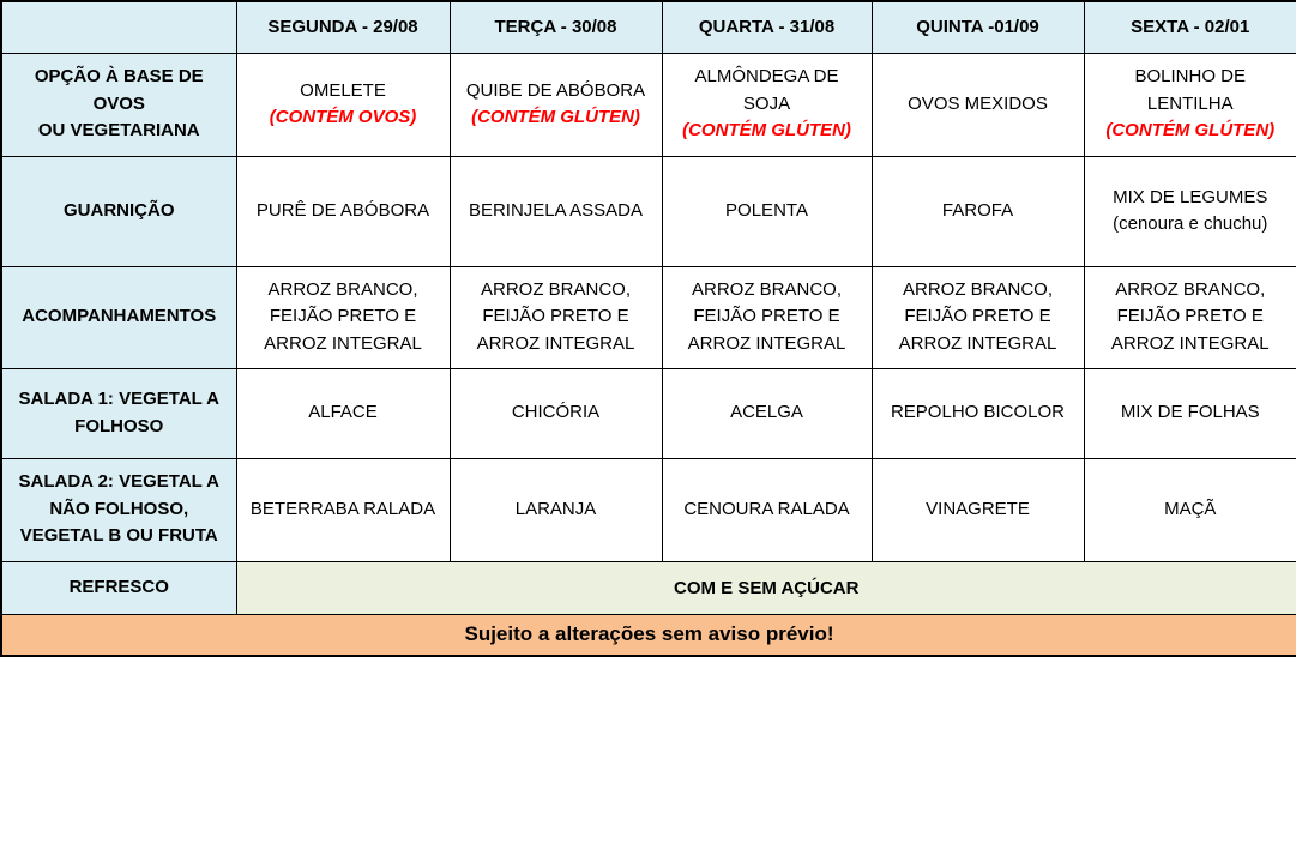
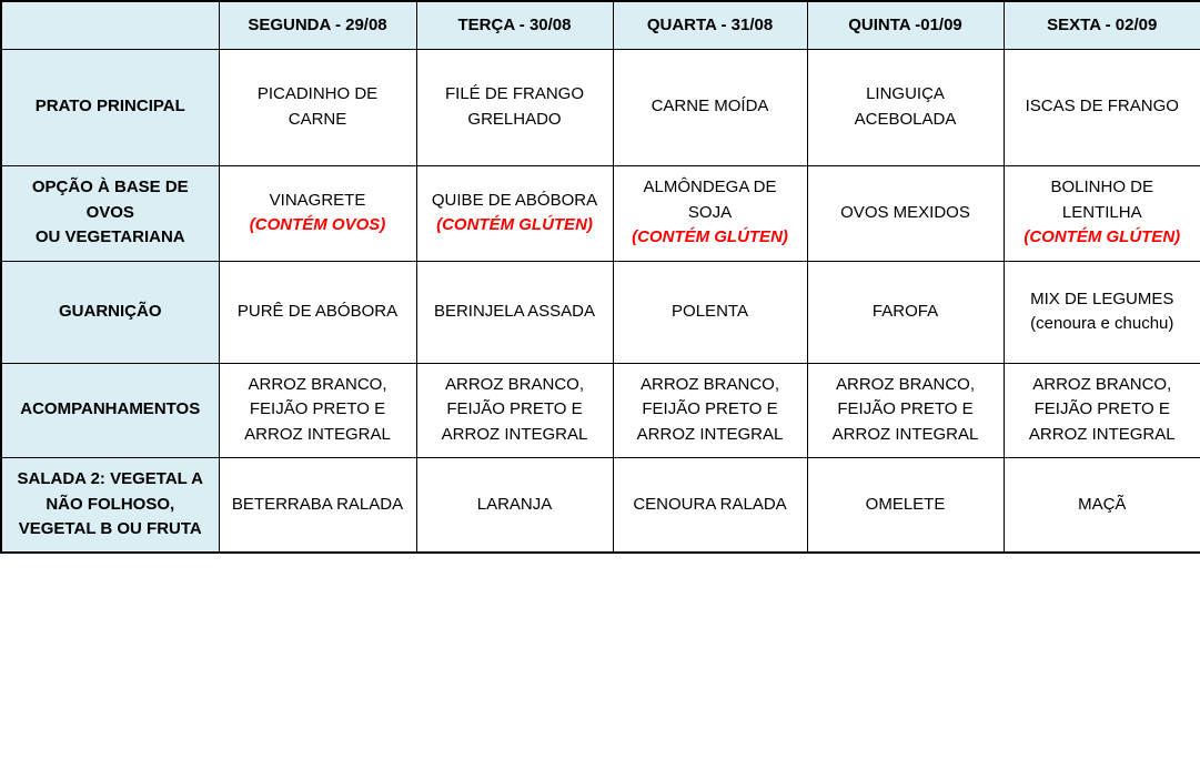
- 	SEGUNDA - 29/08	TERÇA - 30/08	QUARTA - 31/08	QUINTA -01/09	SEXTA - 02/01
+ 	SEGUNDA - 29/08	TERÇA - 30/08	QUARTA - 31/08	QUINTA -01/09	SEXTA - 02/09
+ PRATO PRINCIPAL	PICADINHO DE CARNE	FILÉ DE FRANGO GRELHADO	CARNE MOÍDA	LINGUIÇA ACEBOLADA	ISCAS DE FRANGO
- OPÇÃO À BASE DE OVOS OU VEGETARIANA	OMELETE (CONTÉM OVOS)	QUIBE DE ABÓBORA (CONTÉM GLÚTEN)	ALMÔNDEGA DE SOJA (CONTÉM GLÚTEN)	OVOS MEXIDOS	BOLINHO DE LENTILHA (CONTÉM GLÚTEN)
+ OPÇÃO À BASE DE OVOS OU VEGETARIANA	VINAGRETE (CONTÉM OVOS)	QUIBE DE ABÓBORA (CONTÉM GLÚTEN)	ALMÔNDEGA DE SOJA (CONTÉM GLÚTEN)	OVOS MEXIDOS	BOLINHO DE LENTILHA (CONTÉM GLÚTEN)
  GUARNIÇÃO	PURÊ DE ABÓBORA	BERINJELA ASSADA	POLENTA	FAROFA	MIX DE LEGUMES (cenoura e chuchu)
  ACOMPANHAMENTOS	ARROZ BRANCO, FEIJÃO PRETO E ARROZ INTEGRAL	ARROZ BRANCO, FEIJÃO PRETO E ARROZ INTEGRAL	ARROZ BRANCO, FEIJÃO PRETO E ARROZ INTEGRAL	ARROZ BRANCO, FEIJÃO PRETO E ARROZ INTEGRAL	ARROZ BRANCO, FEIJÃO PRETO E ARROZ INTEGRAL
- SALADA 1: VEGETAL A FOLHOSO	ALFACE	CHICÓRIA	ACELGA	REPOLHO BICOLOR	MIX DE FOLHAS
- SALADA 2: VEGETAL A NÃO FOLHOSO, VEGETAL B OU FRUTA	BETERRABA RALADA	LARANJA	CENOURA RALADA	VINAGRETE	MAÇÃ
+ SALADA 2: VEGETAL A NÃO FOLHOSO, VEGETAL B OU FRUTA	BETERRABA RALADA	LARANJA	CENOURA RALADA	OMELETE	MAÇÃ
- REFRESCO	COM E SEM AÇÚCAR
- Sujeito a alterações sem aviso prévio!
